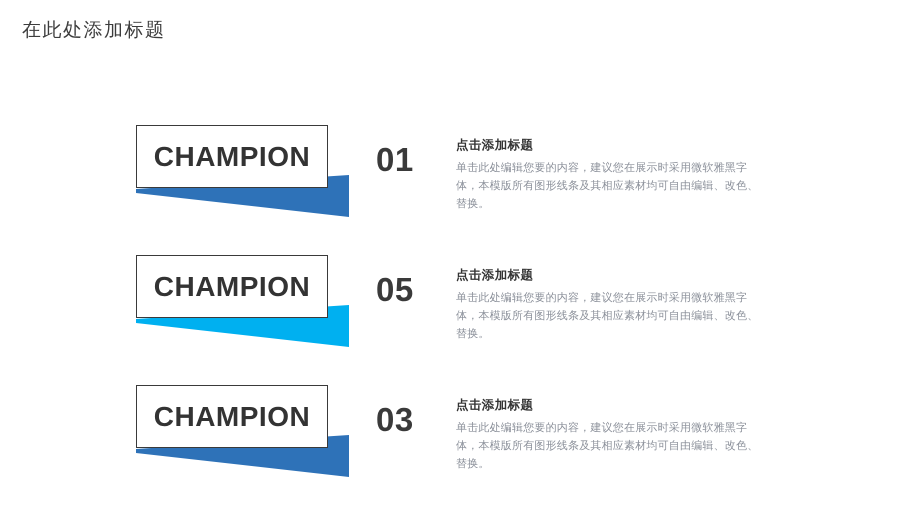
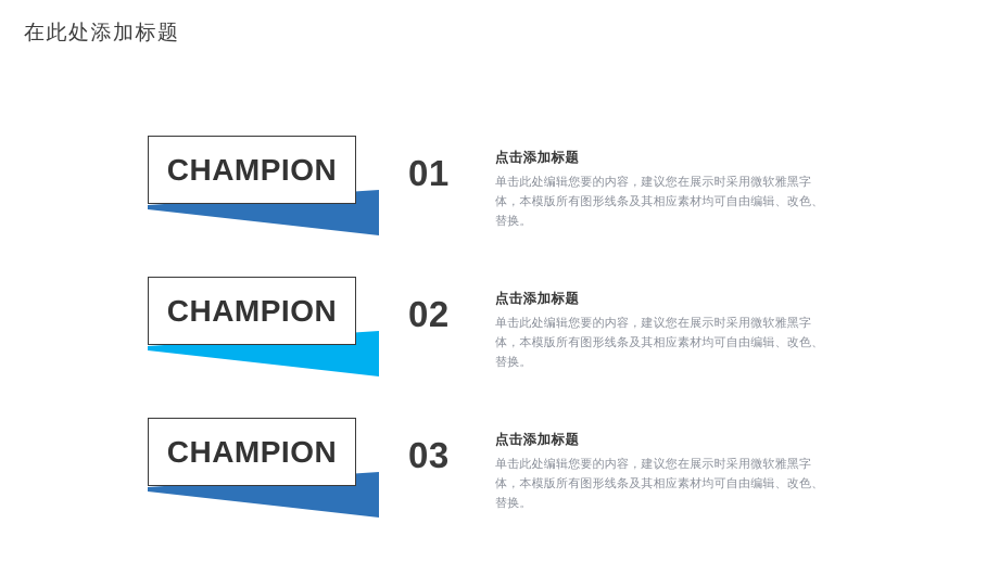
  在此处添加标题
  CHAMPION
  01
  点击添加标题
  单击此处编辑您要的内容，建议您在展示时采用微软雅黑字体，本模版所有图形线条及其相应素材均可自由编辑、改色、替换。
  CHAMPION
- 05
+ 02
  点击添加标题
  单击此处编辑您要的内容，建议您在展示时采用微软雅黑字体，本模版所有图形线条及其相应素材均可自由编辑、改色、替换。
  CHAMPION
  03
  点击添加标题
  单击此处编辑您要的内容，建议您在展示时采用微软雅黑字体，本模版所有图形线条及其相应素材均可自由编辑、改色、替换。
